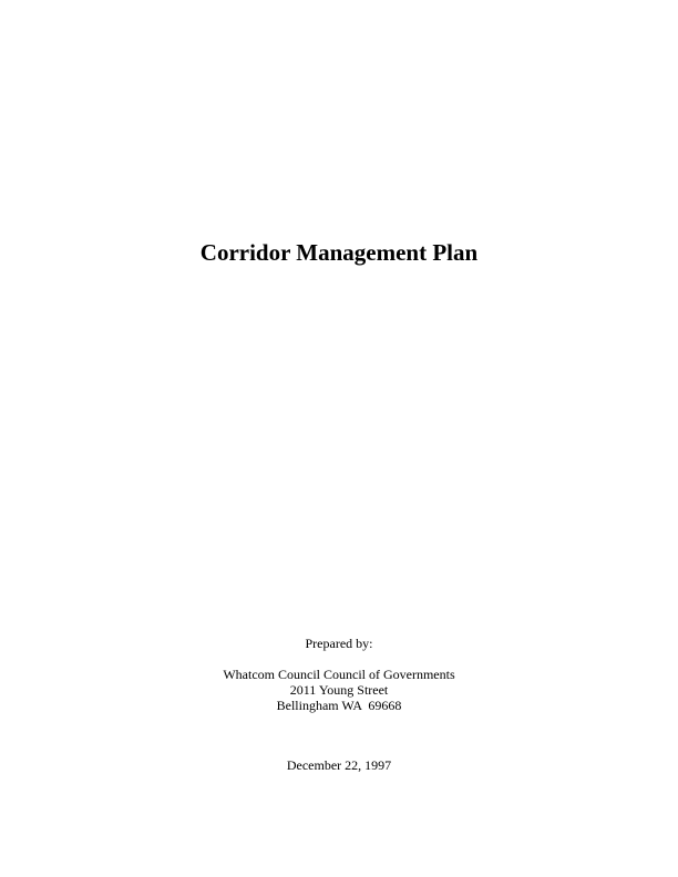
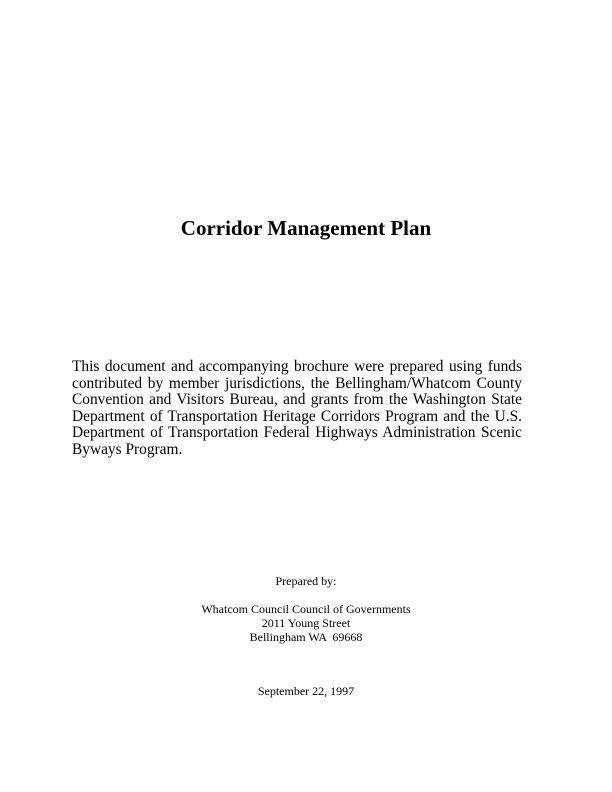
  Corridor Management Plan
+ This document and accompanying brochure were prepared using funds contributed by member jurisdictions, the Bellingham/Whatcom County Convention and Visitors Bureau, and grants from the Washington State Department of Transportation Heritage Corridors Program and the U.S. Department of Transportation Federal Highways Administration Scenic Byways Program.
  Prepared by:
  Whatcom Council Council of Governments
  2011 Young Street
  Bellingham WA 69668
- December 22, 1997
+ September 22, 1997
